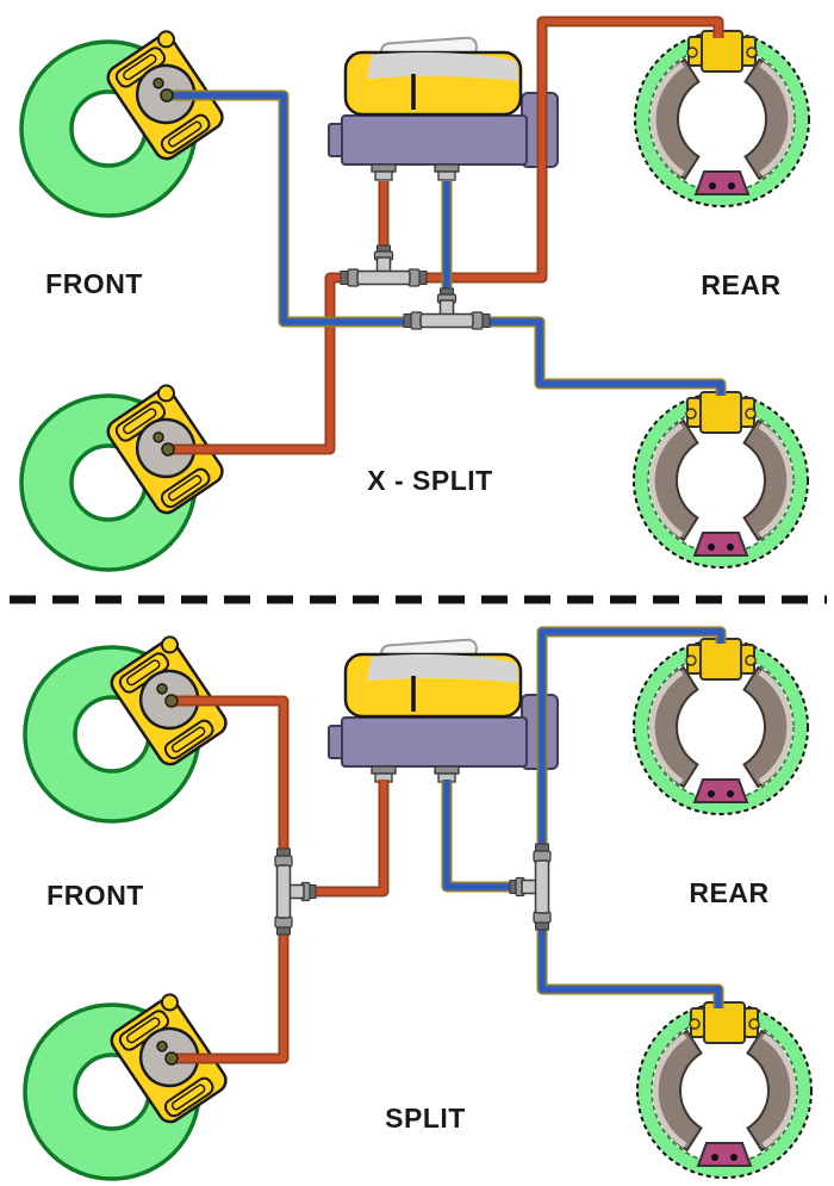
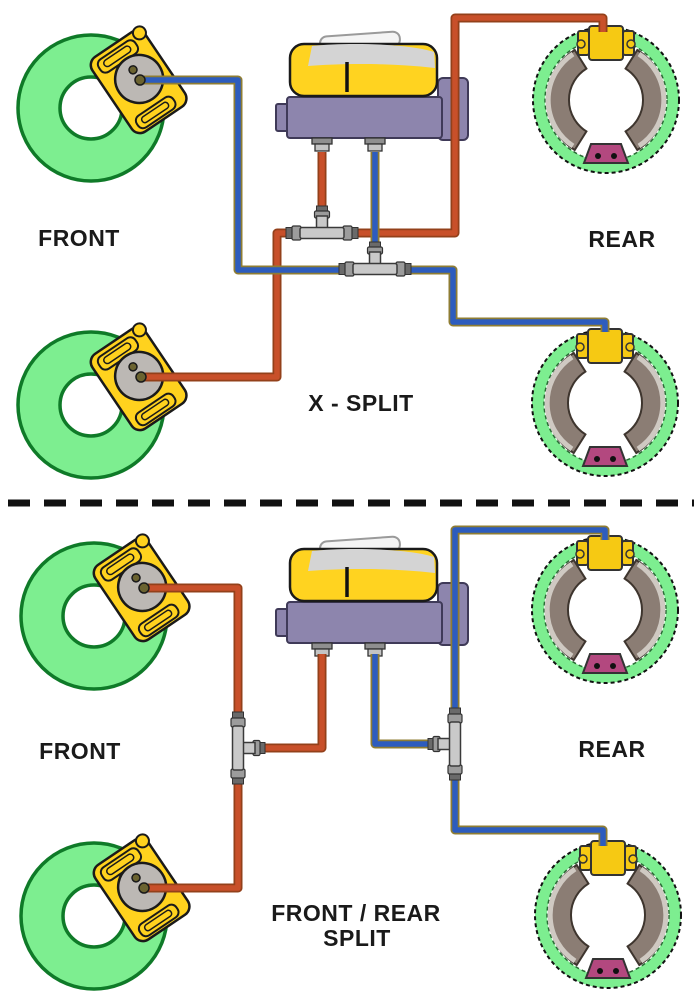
  FRONT
  REAR
  X - SPLIT
  FRONT
  REAR
+ FRONT / REAR
  SPLIT
